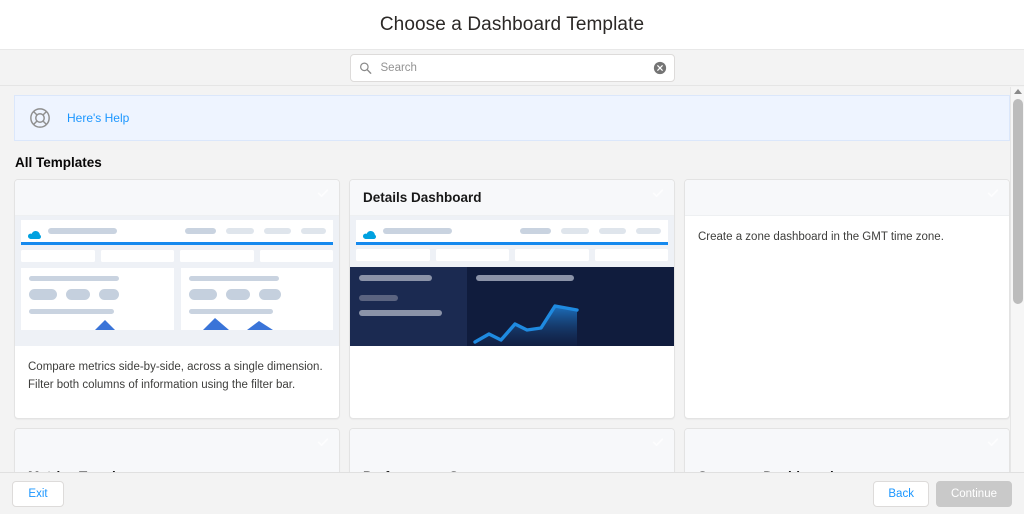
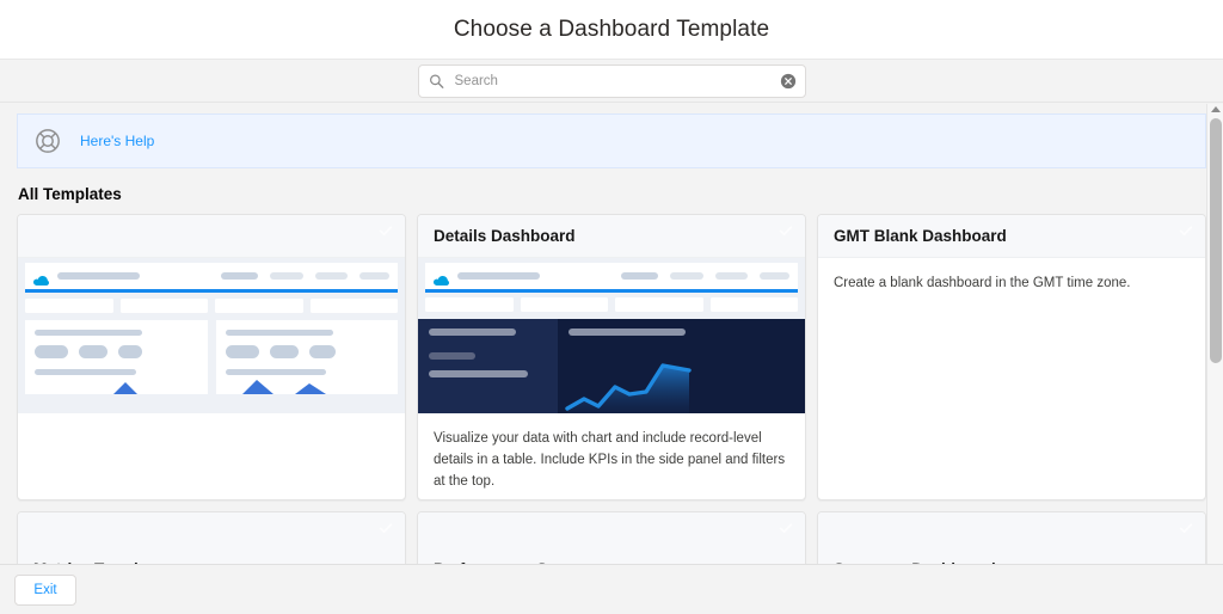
  Choose a Dashboard Template
  Search
  Here's Help
  All Templates
- Compare metrics side-by-side, across a single dimension. Filter both columns of information using the filter bar.
  Details Dashboard
+ Visualize your data with chart and include record-level details in a table. Include KPIs in the side panel and filters at the top.
+ GMT Blank Dashboard
- Create a zone dashboard in the GMT time zone.
+ Create a blank dashboard in the GMT time zone.
  Exit
- Back
- Continue
